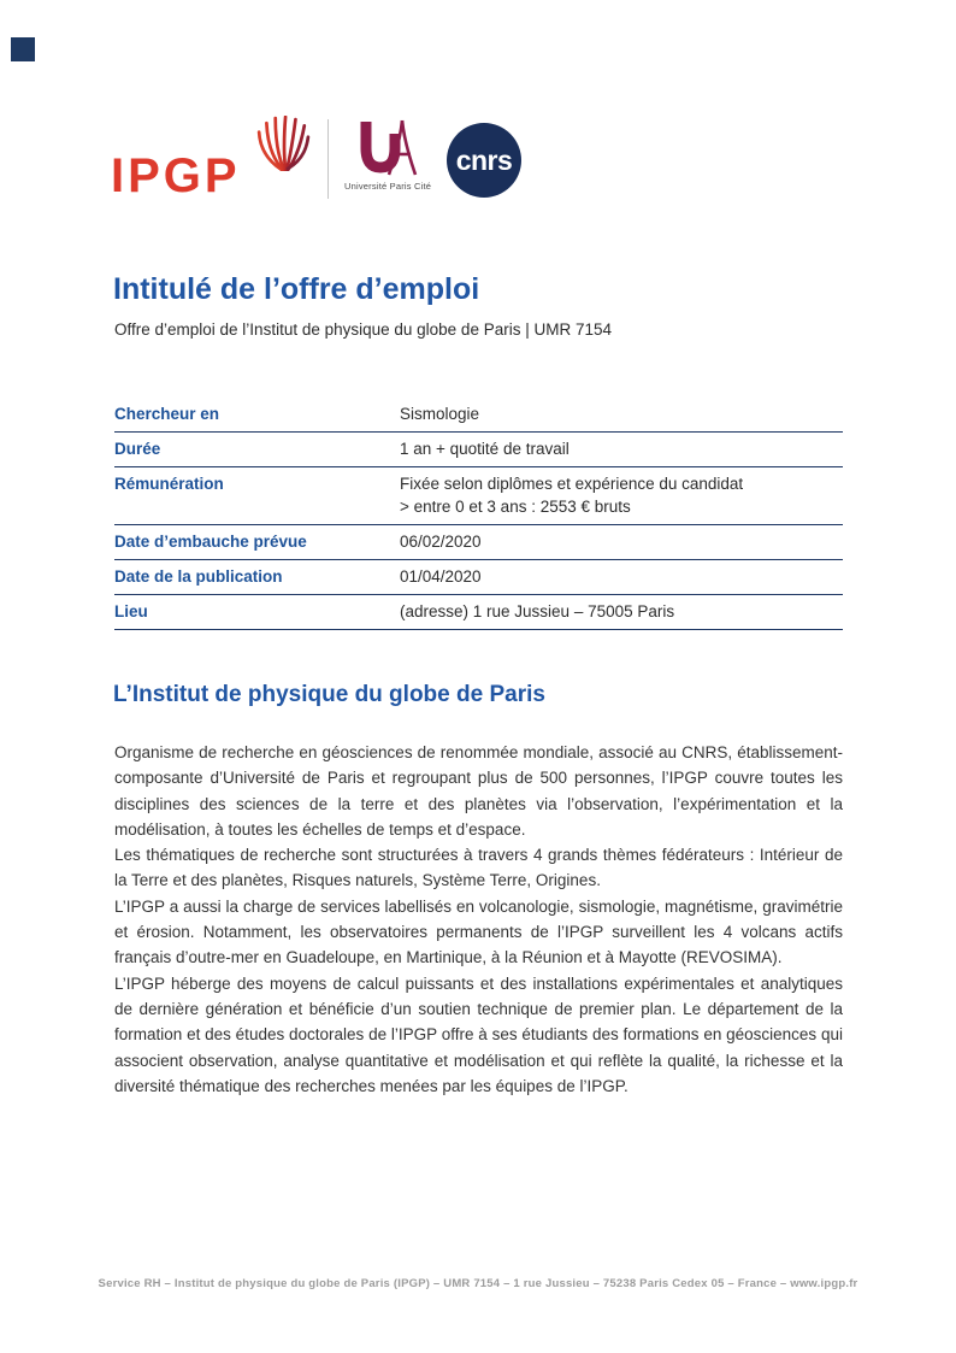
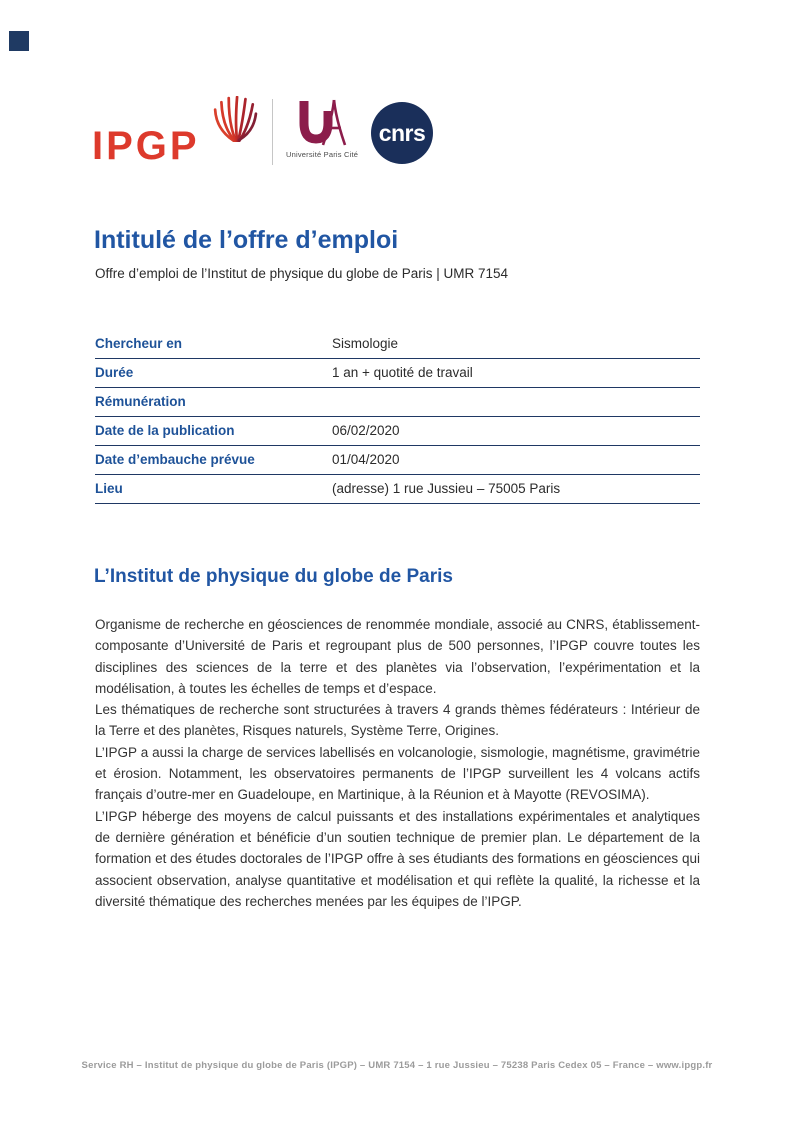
  IPGP
  Université Paris Cité
  cnrs
  Intitulé de l’offre d’emploi
  Offre d’emploi de l’Institut de physique du globe de Paris | UMR 7154
  Chercheur en
  Sismologie
  Durée
  1 an + quotité de travail
  Rémunération
- Fixée selon diplômes et expérience du candidat
- > entre 0 et 3 ans : 2553 € bruts
- Date d’embauche prévue
+ Date de la publication
  06/02/2020
- Date de la publication
+ Date d’embauche prévue
  01/04/2020
  Lieu
  (adresse) 1 rue Jussieu – 75005 Paris
  L’Institut de physique du globe de Paris
  Organisme de recherche en géosciences de renommée mondiale, associé au CNRS, établissement-composante d’Université de Paris et regroupant plus de 500 personnes, l’IPGP couvre toutes les disciplines des sciences de la terre et des planètes via l’observation, l’expérimentation et la modélisation, à toutes les échelles de temps et d’espace.
  Les thématiques de recherche sont structurées à travers 4 grands thèmes fédérateurs : Intérieur de la Terre et des planètes, Risques naturels, Système Terre, Origines.
  L’IPGP a aussi la charge de services labellisés en volcanologie, sismologie, magnétisme, gravimétrie et érosion. Notamment, les observatoires permanents de l’IPGP surveillent les 4 volcans actifs français d’outre-mer en Guadeloupe, en Martinique, à la Réunion et à Mayotte (REVOSIMA).
  L’IPGP héberge des moyens de calcul puissants et des installations expérimentales et analytiques de dernière génération et bénéficie d’un soutien technique de premier plan. Le département de la formation et des études doctorales de l’IPGP offre à ses étudiants des formations en géosciences qui associent observation, analyse quantitative et modélisation et qui reflète la qualité, la richesse et la diversité thématique des recherches menées par les équipes de l’IPGP.
  Service RH – Institut de physique du globe de Paris (IPGP) – UMR 7154 – 1 rue Jussieu – 75238 Paris Cedex 05 – France – www.ipgp.fr
